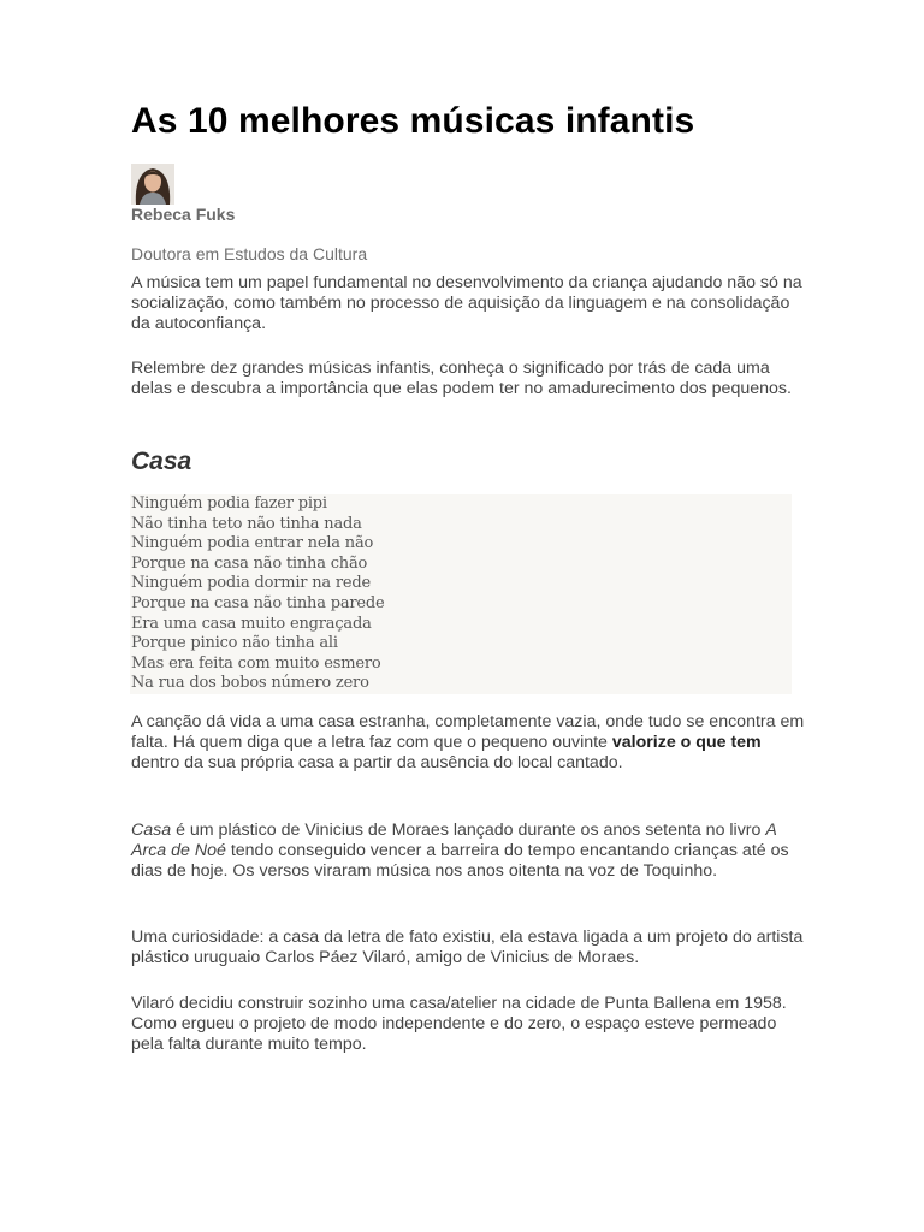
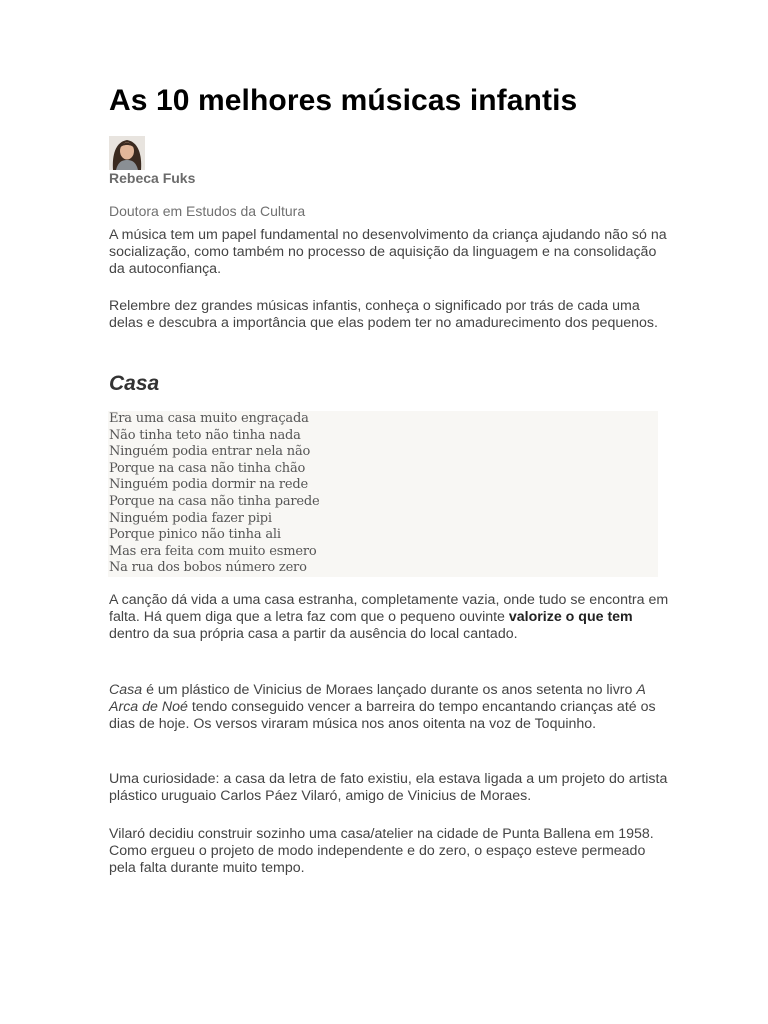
  As 10 melhores músicas infantis
  Rebeca Fuks
  Doutora em Estudos da Cultura
  A música tem um papel fundamental no desenvolvimento da criança ajudando não só na socialização, como também no processo de aquisição da linguagem e na consolidação da autoconfiança.
  Relembre dez grandes músicas infantis, conheça o significado por trás de cada uma delas e descubra a importância que elas podem ter no amadurecimento dos pequenos.
  Casa
- Ninguém podia fazer pipi
+ Era uma casa muito engraçada
  Não tinha teto não tinha nada
  Ninguém podia entrar nela não
  Porque na casa não tinha chão
  Ninguém podia dormir na rede
  Porque na casa não tinha parede
- Era uma casa muito engraçada
+ Ninguém podia fazer pipi
  Porque pinico não tinha ali
  Mas era feita com muito esmero
  Na rua dos bobos número zero
  A canção dá vida a uma casa estranha, completamente vazia, onde tudo se encontra em falta. Há quem diga que a letra faz com que o pequeno ouvinte valorize o que tem dentro da sua própria casa a partir da ausência do local cantado.
  Casa é um plástico de Vinicius de Moraes lançado durante os anos setenta no livro A Arca de Noé tendo conseguido vencer a barreira do tempo encantando crianças até os dias de hoje. Os versos viraram música nos anos oitenta na voz de Toquinho.
  Uma curiosidade: a casa da letra de fato existiu, ela estava ligada a um projeto do artista plástico uruguaio Carlos Páez Vilaró, amigo de Vinicius de Moraes.
  Vilaró decidiu construir sozinho uma casa/atelier na cidade de Punta Ballena em 1958. Como ergueu o projeto de modo independente e do zero, o espaço esteve permeado pela falta durante muito tempo.
